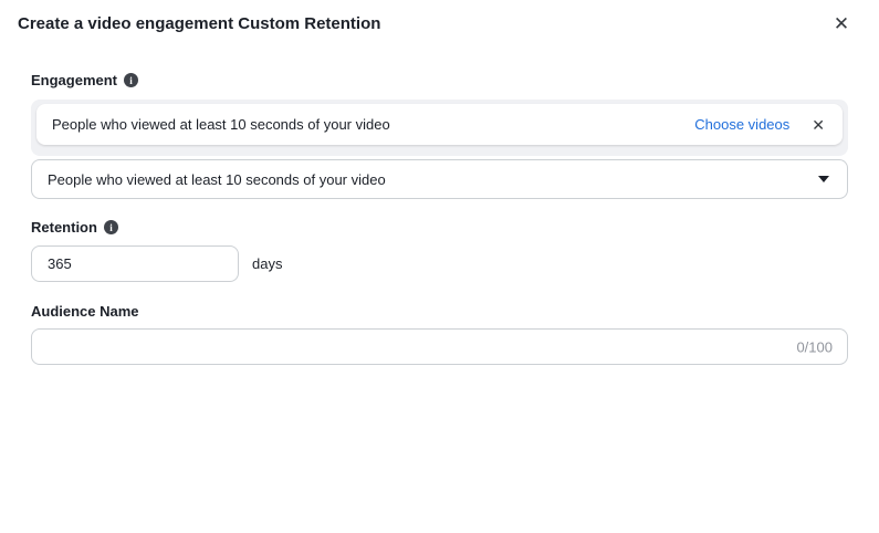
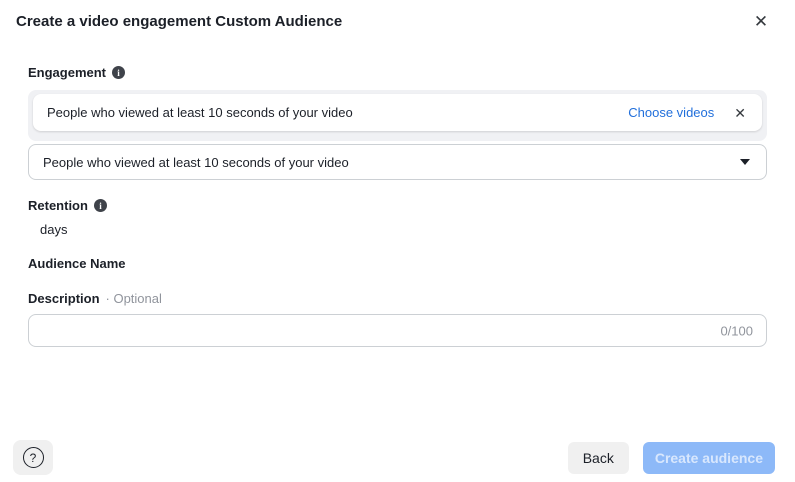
- Create a video engagement Custom Retention
+ Create a video engagement Custom Audience
  ✕
  Engagement
  i
  People who viewed at least 10 seconds of your video
  Choose videos
  ✕
  People who viewed at least 10 seconds of your video
  Retention
  i
- 365
  days
  Audience Name
+ Description
+ · Optional
  0/100
+ ?
+ Back
+ Create audience
